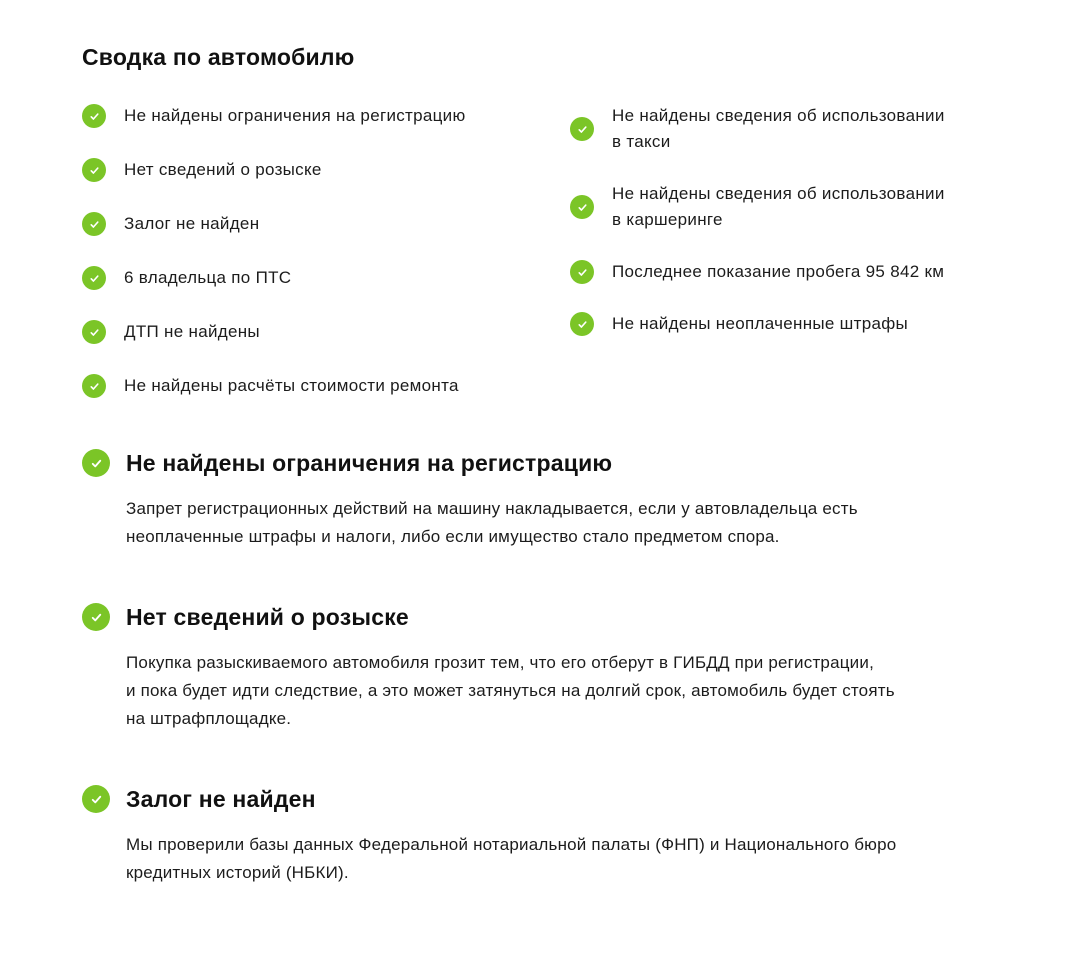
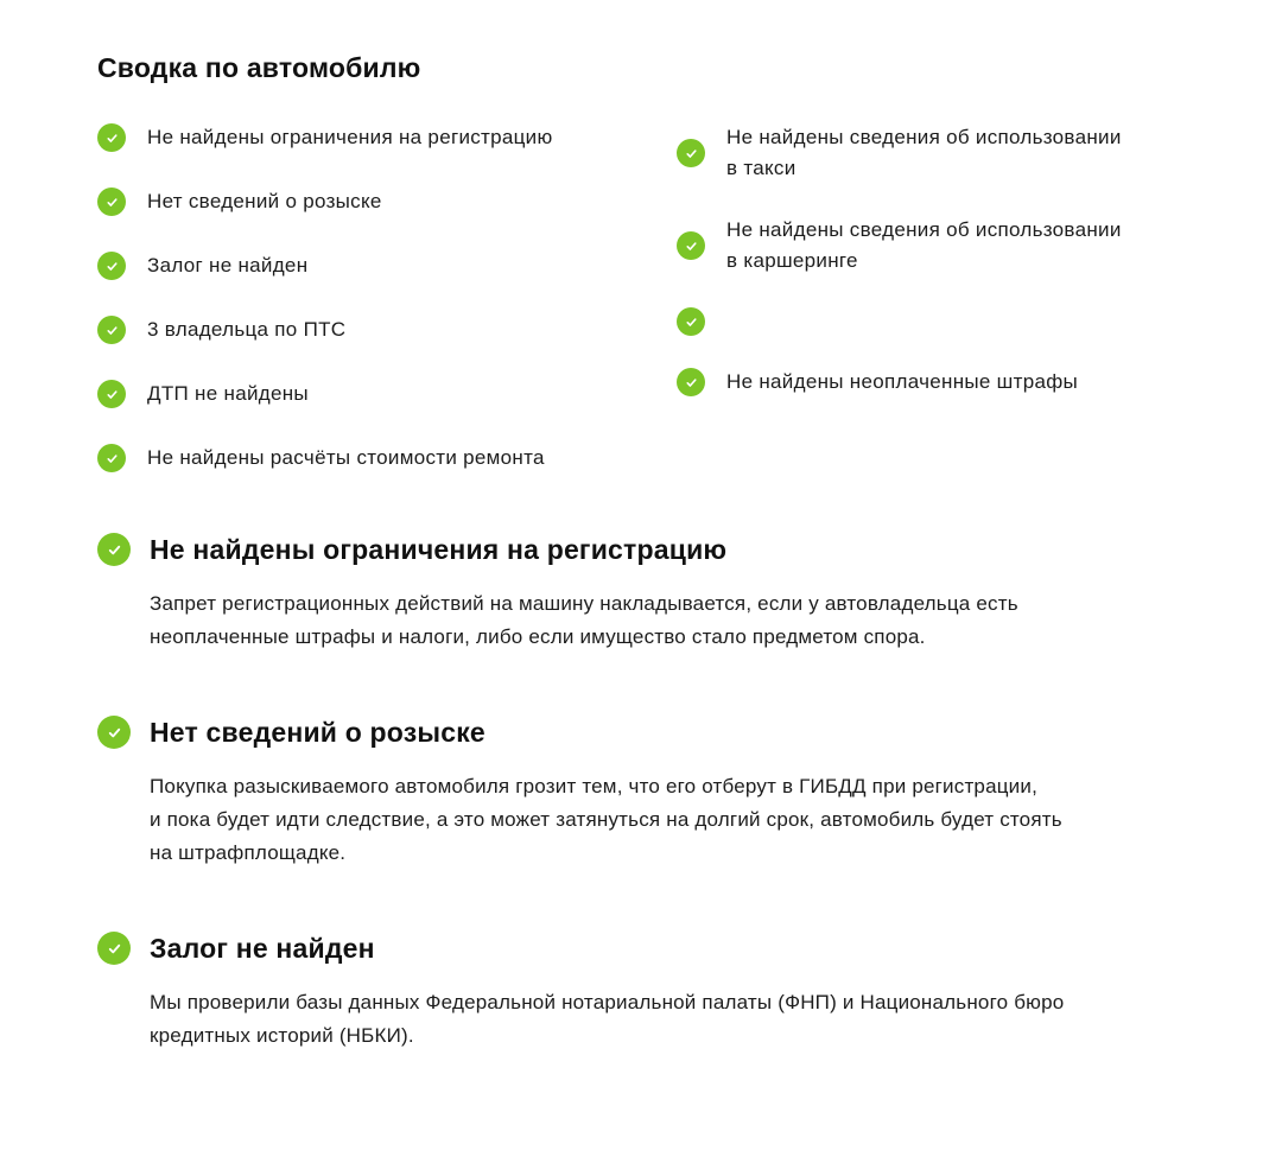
  Сводка по автомобилю
  Не найдены ограничения на регистрацию
  Нет сведений о розыске
  Залог не найден
- 6 владельца по ПТС
+ 3 владельца по ПТС
  ДТП не найдены
  Не найдены расчёты стоимости ремонта
  Не найдены сведения об использовании
  в такси
  Не найдены сведения об использовании
  в каршеринге
- Последнее показание пробега 95 842 км
  Не найдены неоплаченные штрафы
  Не найдены ограничения на регистрацию
  Запрет регистрационных действий на машину накладывается, если у автовладельца есть
  неоплаченные штрафы и налоги, либо если имущество стало предметом спора.
  Нет сведений о розыске
  Покупка разыскиваемого автомобиля грозит тем, что его отберут в ГИБДД при регистрации,
  и пока будет идти следствие, а это может затянуться на долгий срок, автомобиль будет стоять
  на штрафплощадке.
  Залог не найден
  Мы проверили базы данных Федеральной нотариальной палаты (ФНП) и Национального бюро
  кредитных историй (НБКИ).
